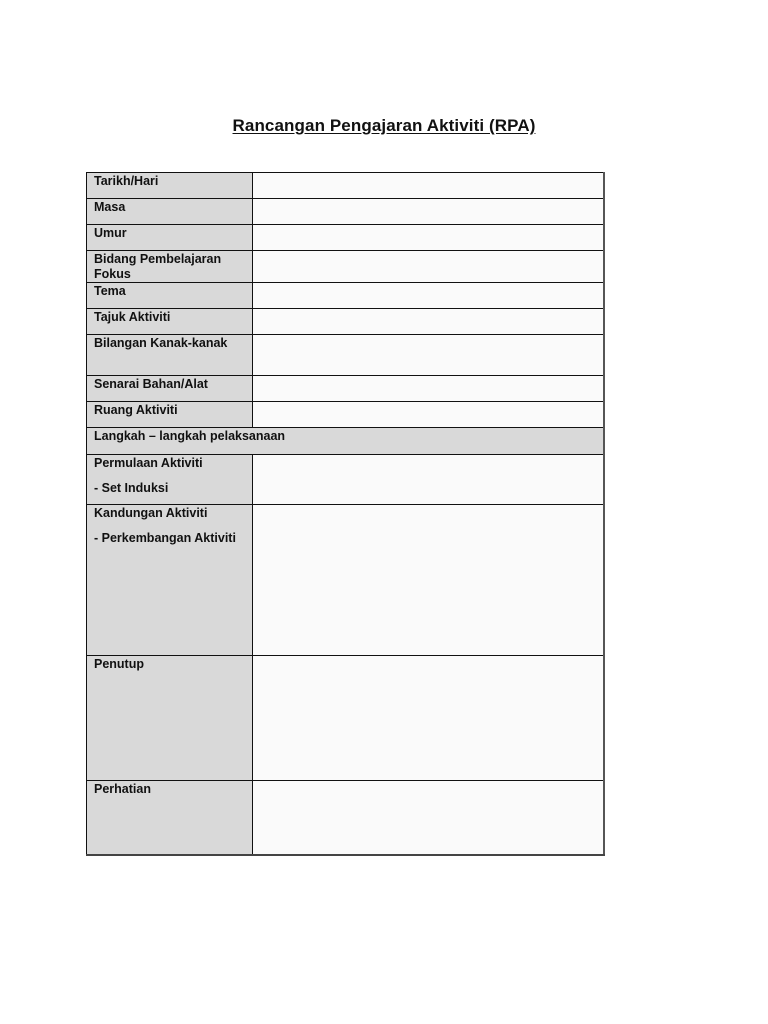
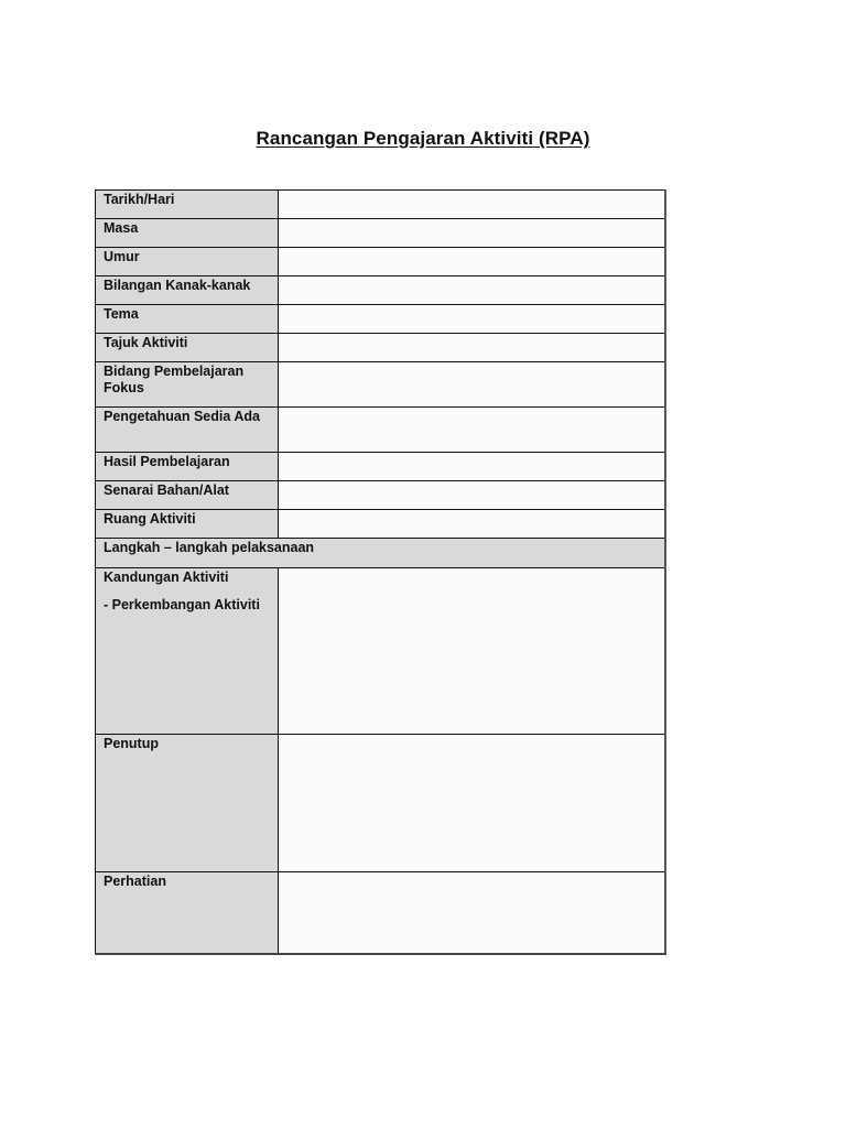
  Rancangan Pengajaran Aktiviti (RPA)
  Tarikh/Hari
  Masa
  Umur
- Bidang Pembelajaran Fokus
+ Bilangan Kanak-kanak
  Tema
  Tajuk Aktiviti
- Bilangan Kanak-kanak
+ Bidang Pembelajaran Fokus
+ Pengetahuan Sedia Ada
+ Hasil Pembelajaran
  Senarai Bahan/Alat
  Ruang Aktiviti
  Langkah – langkah pelaksanaan
- Permulaan Aktiviti - Set Induksi
  Kandungan Aktiviti - Perkembangan Aktiviti
  Penutup
  Perhatian
